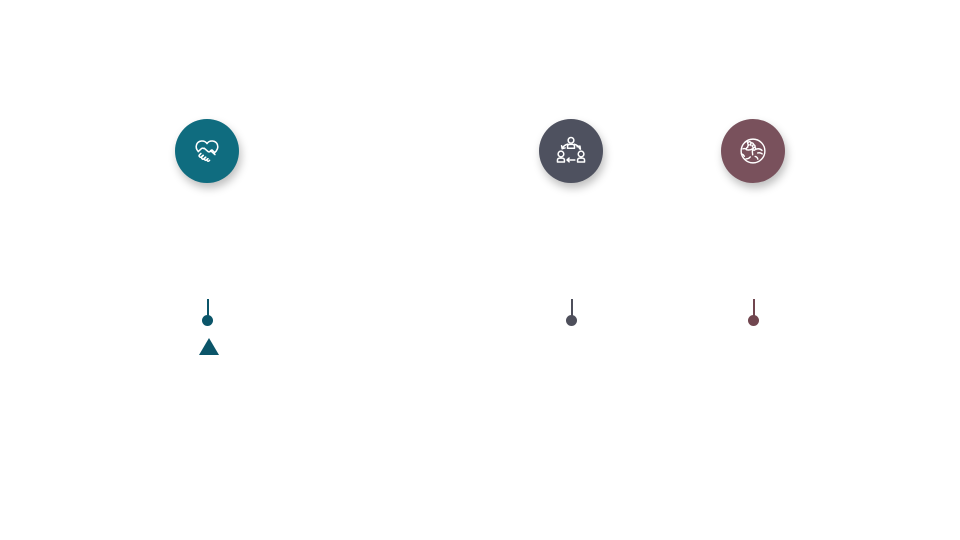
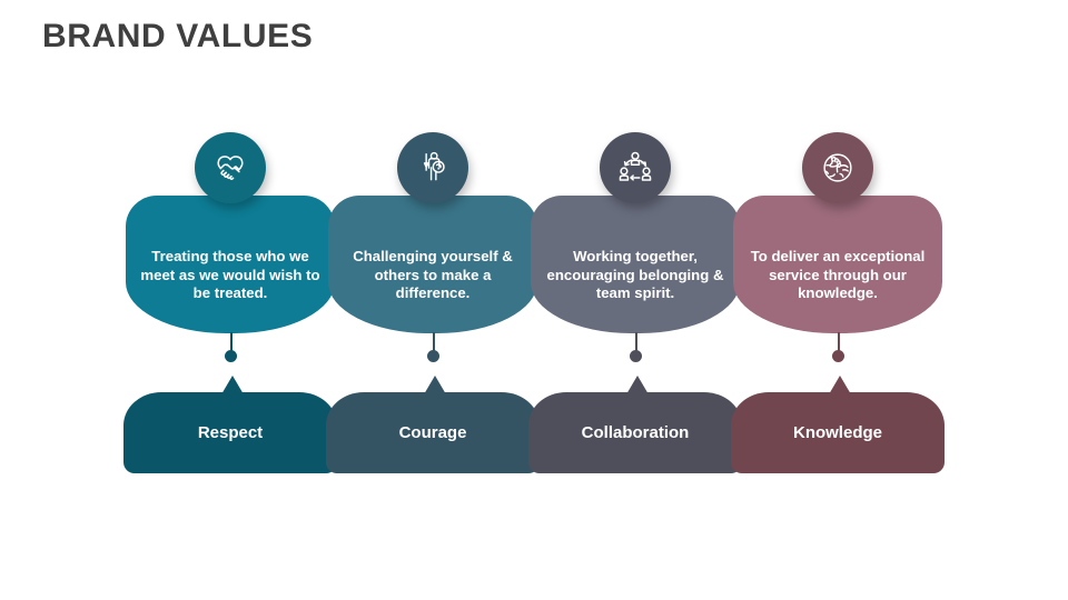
+ BRAND VALUES
+ Treating those who we meet as we would wish to be treated.
+ Respect
+ Challenging yourself & others to make a difference.
+ Courage
+ Working together, encouraging belonging & team spirit.
+ Collaboration
+ To deliver an exceptional service through our knowledge.
+ Knowledge
